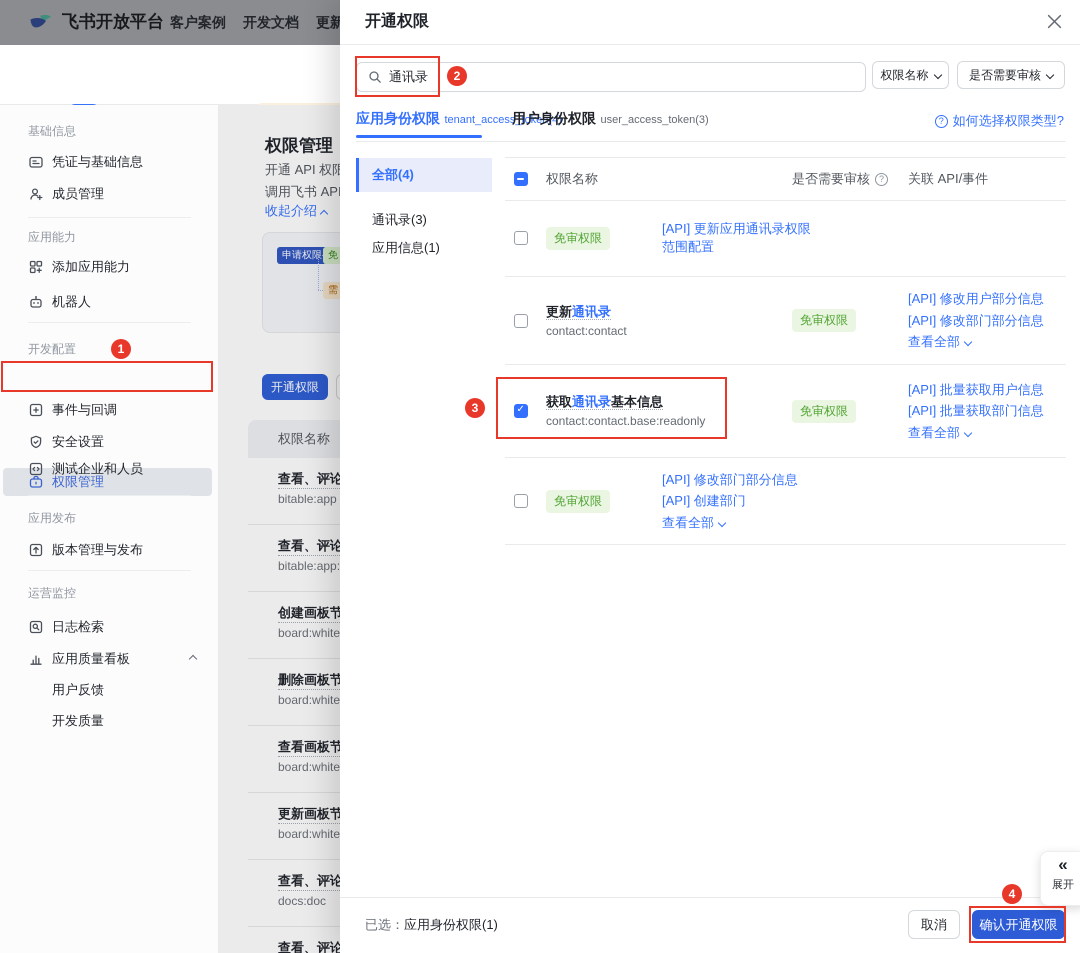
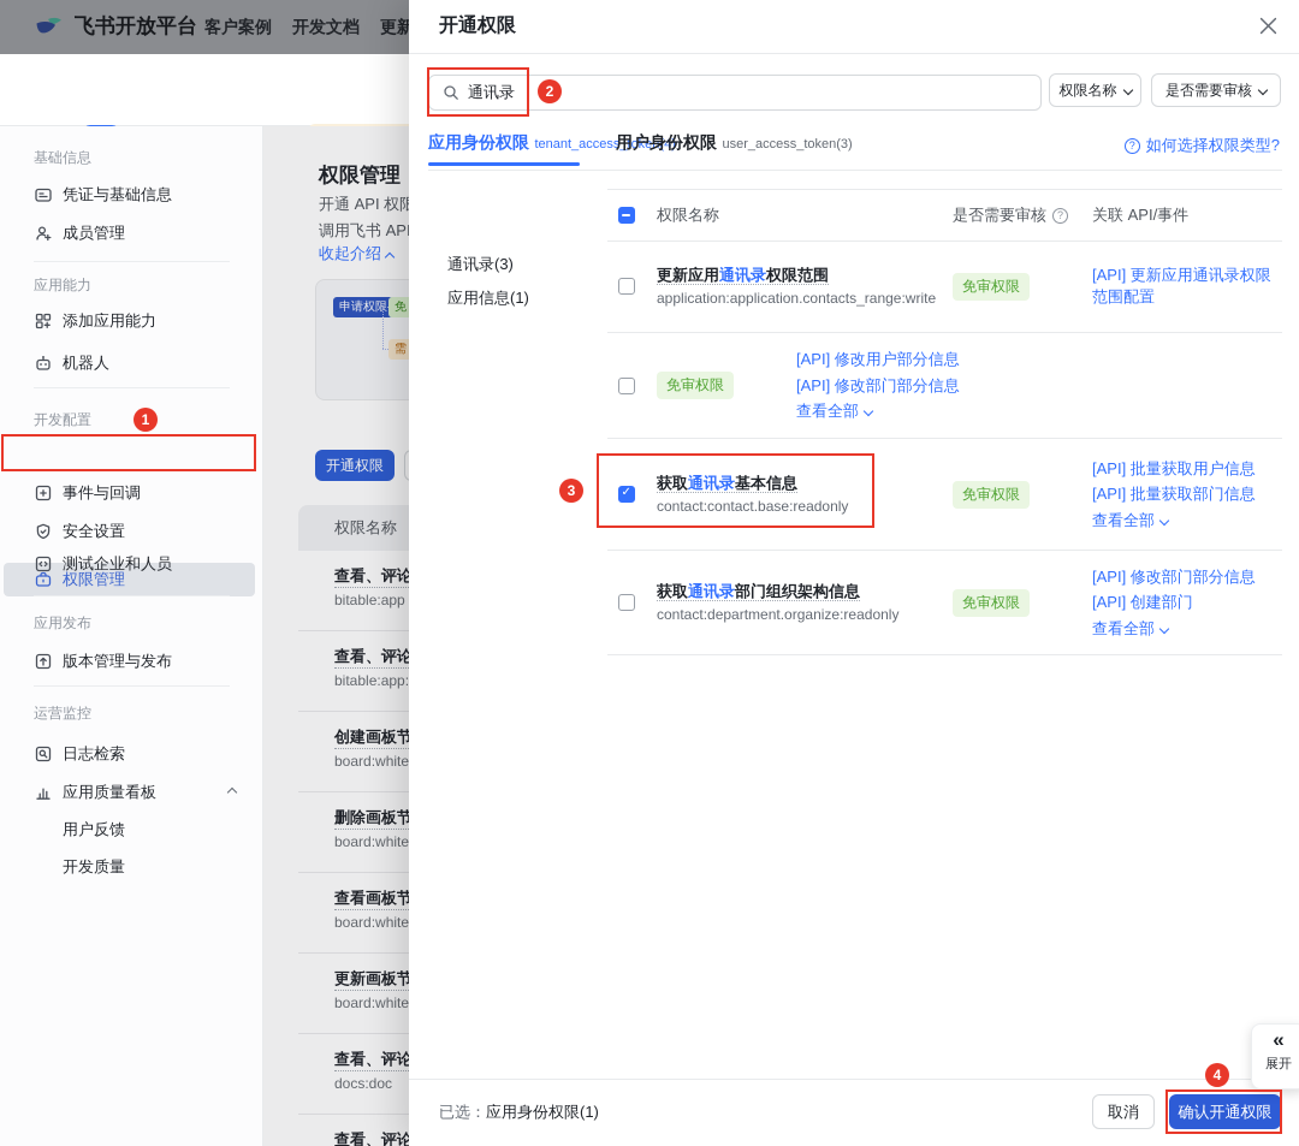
  飞书开放平台
  客户案例
  开发文档
  更新
  基础信息
  凭证与基础信息
  成员管理
  应用能力
  添加应用能力
  机器人
  开发配置
  权限管理
  事件与回调
  安全设置
  测试企业和人员
  应用发布
  版本管理与发布
  运营监控
  日志检索
  应用质量看板
  用户反馈
  开发质量
  权限管理
  开通 API 权限
  调用飞书 AP
  收起介绍
  申请权限
  免
  需
  开通权限
  权限名称
  查看、评论
  bitable:app
  查看、评论
  bitable:app:
  创建画板节
  board:white
  删除画板节
  board:white
  查看画板节
  board:white
  更新画板节
  board:white
  查看、评论
  docs:doc
  查看、评论
  开通权限
  通讯录
  权限名称
  是否需要审核
  应用身份权限 tenant_access_token(4)
  用户身份权限 user_access_token(3)
  ?
  如何选择权限类型?
- 全部(4)
  通讯录(3)
  应用信息(1)
  权限名称
  是否需要审核
  ?
  关联 API/事件
+ 更新应用通讯录权限范围
+ application:application.contacts_range:write
  免审权限
  [API] 更新应用通讯录权限范围配置
- 更新通讯录
- contact:contact
  免审权限
  [API] 修改用户部分信息
  [API] 修改部门部分信息
  查看全部
  获取通讯录基本信息
  contact:contact.base:readonly
  免审权限
  [API] 批量获取用户信息
  [API] 批量获取部门信息
  查看全部
+ 获取通讯录部门组织架构信息
+ contact:department.organize:readonly
  免审权限
  [API] 修改部门部分信息
  [API] 创建部门
  查看全部
  已选：
  应用身份权限(1)
  取消
  确认开通权限
  «
  展开
  1
  2
  3
  4
